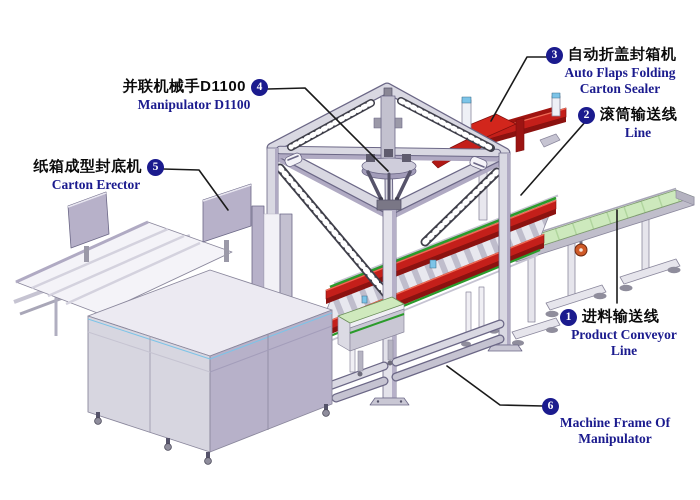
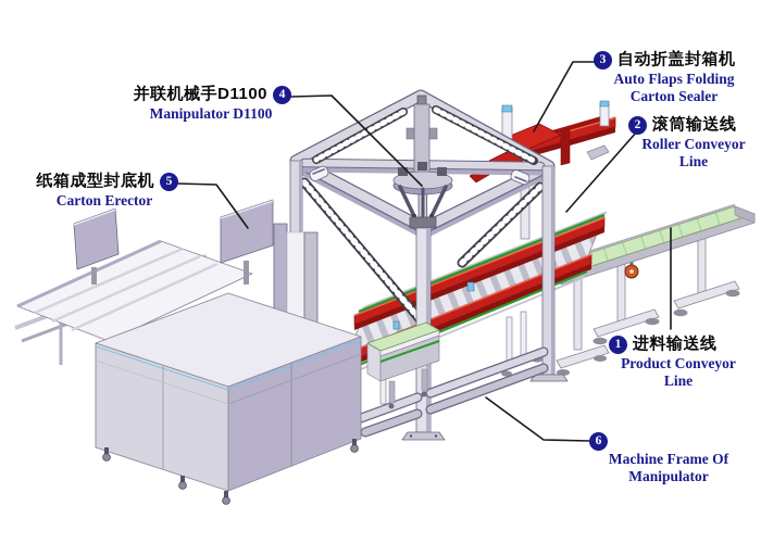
  1
  进料输送线
  Product Conveyor
  Line
  2
  滚筒输送线
+ Roller Conveyor
  Line
  3
  自动折盖封箱机
  Auto Flaps Folding
  Carton Sealer
  并联机械手D1100
  4
  Manipulator D1100
  纸箱成型封底机
  5
  Carton Erector
  6
  Machine Frame Of
  Manipulator
